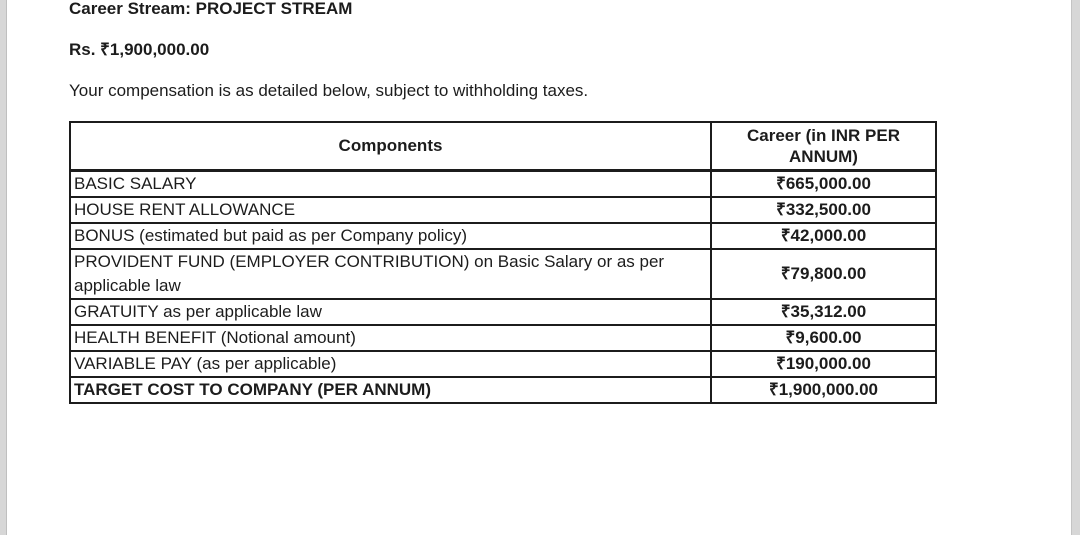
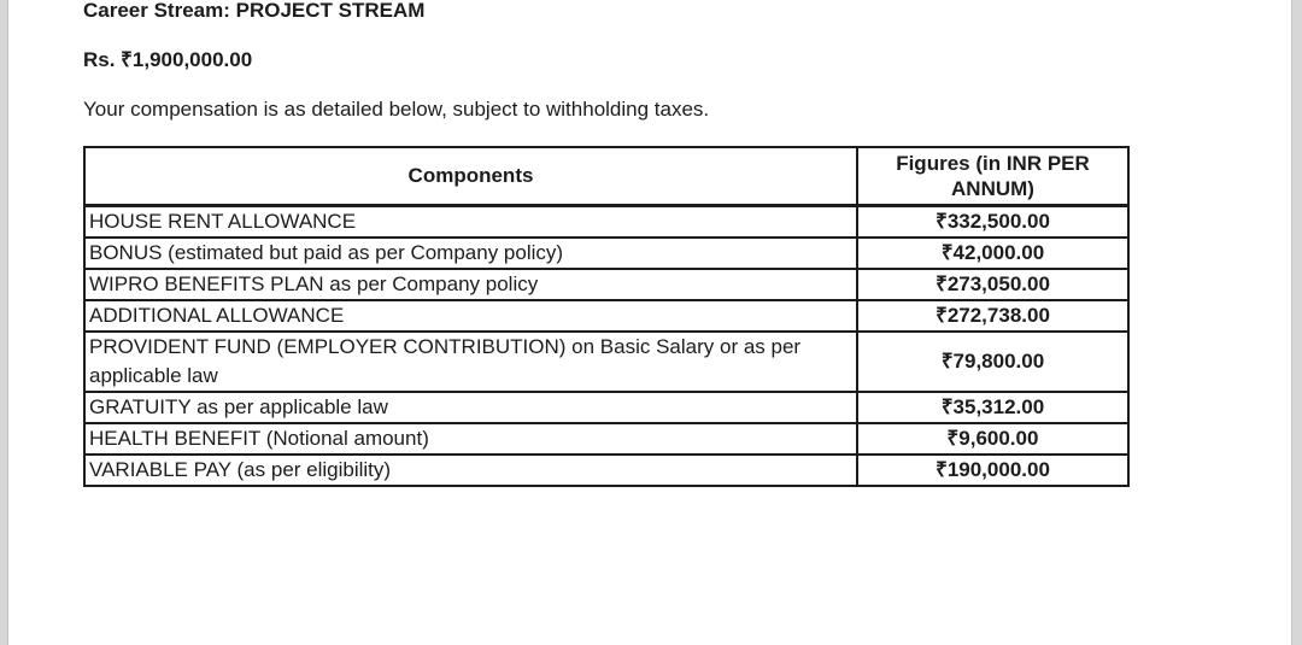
  Career Stream: PROJECT STREAM
  Rs. ₹1,900,000.00
  Your compensation is as detailed below, subject to withholding taxes.
- Components	Career (in INR PER ANNUM)
+ Components	Figures (in INR PER ANNUM)
- BASIC SALARY	₹665,000.00
  HOUSE RENT ALLOWANCE	₹332,500.00
  BONUS (estimated but paid as per Company policy)	₹42,000.00
+ WIPRO BENEFITS PLAN as per Company policy	₹273,050.00
+ ADDITIONAL ALLOWANCE	₹272,738.00
  PROVIDENT FUND (EMPLOYER CONTRIBUTION) on Basic Salary or as per applicable law	₹79,800.00
  GRATUITY as per applicable law	₹35,312.00
  HEALTH BENEFIT (Notional amount)	₹9,600.00
- VARIABLE PAY (as per applicable)	₹190,000.00
+ VARIABLE PAY (as per eligibility)	₹190,000.00
- TARGET COST TO COMPANY (PER ANNUM)	₹1,900,000.00
